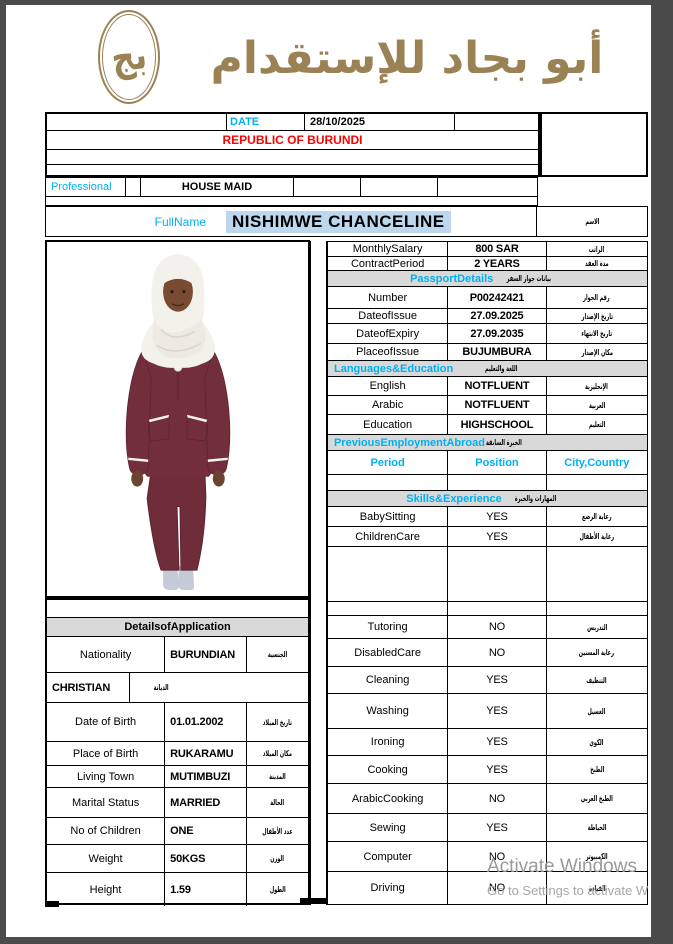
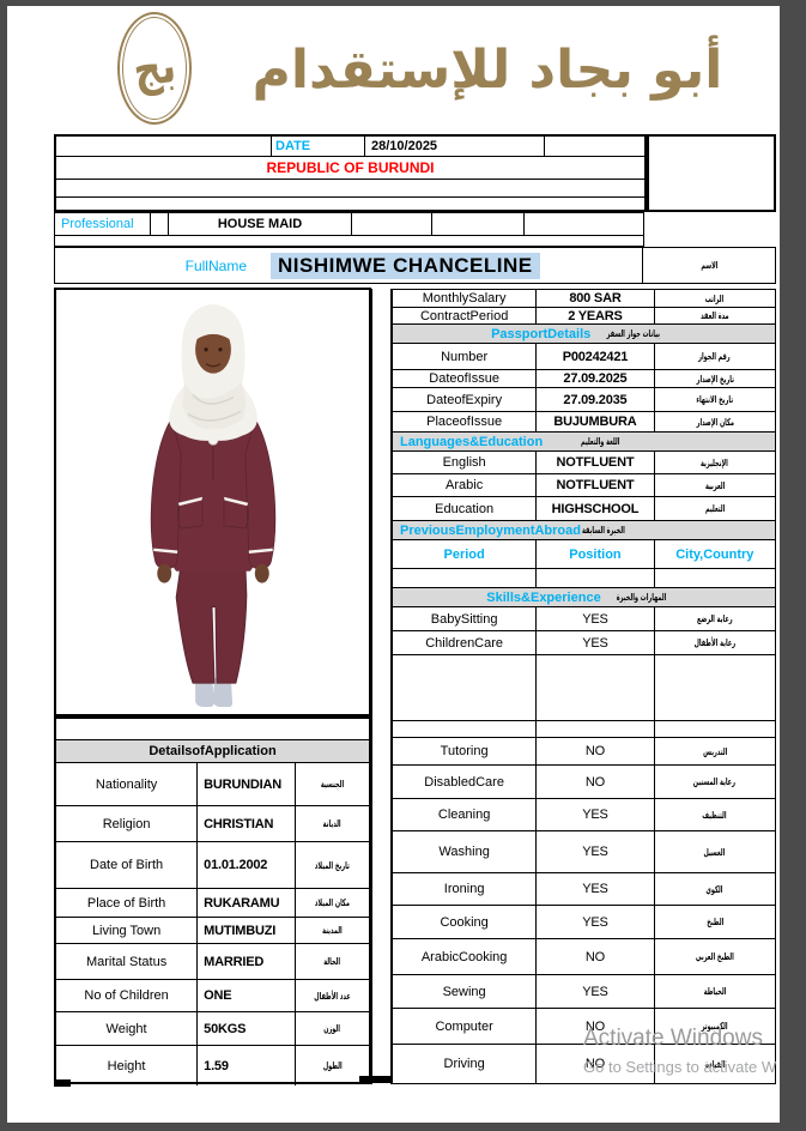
  أبو بجاد للإستقدام
  DATE
  28/10/2025
  REPUBLIC OF BURUNDI
  Professional
  HOUSE MAID
  FullName
  NISHIMWE CHANCELINE
  الاسم
  MonthlySalary
  800 SAR
  الراتب
  ContractPeriod
  2 YEARS
  مدة العقد
  PassportDetails
  بيانات جواز السفر
  Number
  P00242421
  رقم الجواز
  DateofIssue
  27.09.2025
  تاريخ الإصدار
  DateofExpiry
  27.09.2035
  تاريخ الانتهاء
  PlaceofIssue
  BUJUMBURA
  مكان الإصدار
  Languages&Education
  اللغة والتعليم
  English
  NOTFLUENT
  الإنجليزية
  Arabic
  NOTFLUENT
  العربية
  Education
  HIGHSCHOOL
  التعليم
  PreviousEmploymentAbroad
  الخبرة السابقة
  Period
  Position
  City,Country
  Skills&Experience
  المهارات والخبرة
  BabySitting
  YES
  رعاية الرضع
  ChildrenCare
  YES
  رعاية الأطفال
  Tutoring
  NO
  التدريس
  DisabledCare
  NO
  رعاية المسنين
  Cleaning
  YES
  التنظيف
  Washing
  YES
  الغسيل
  Ironing
  YES
  الكوي
  Cooking
  YES
  الطبخ
  ArabicCooking
  NO
  الطبخ العربي
  Sewing
  YES
  الخياطة
  Computer
  NO
  الكمبيوتر
  Driving
  NO
  القيادة
  DetailsofApplication
  Nationality
  BURUNDIAN
  الجنسية
+ Religion
  CHRISTIAN
  الديانة
  Date of Birth
  01.01.2002
  تاريخ الميلاد
  Place of Birth
  RUKARAMU
  مكان الميلاد
  Living Town
  MUTIMBUZI
  المدينة
  Marital Status
  MARRIED
  الحالة
  No of Children
  ONE
  عدد الأطفال
  Weight
  50KGS
  الوزن
  Height
  1.59
  الطول
  Activate Windows
  Go to Settings to activate W
